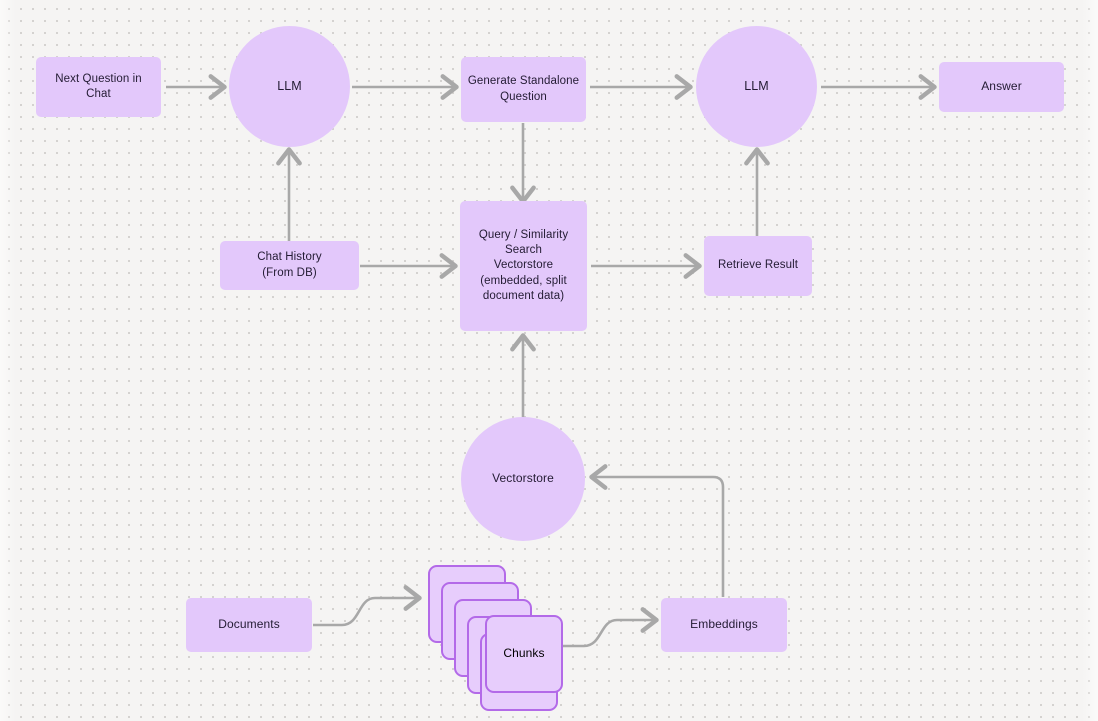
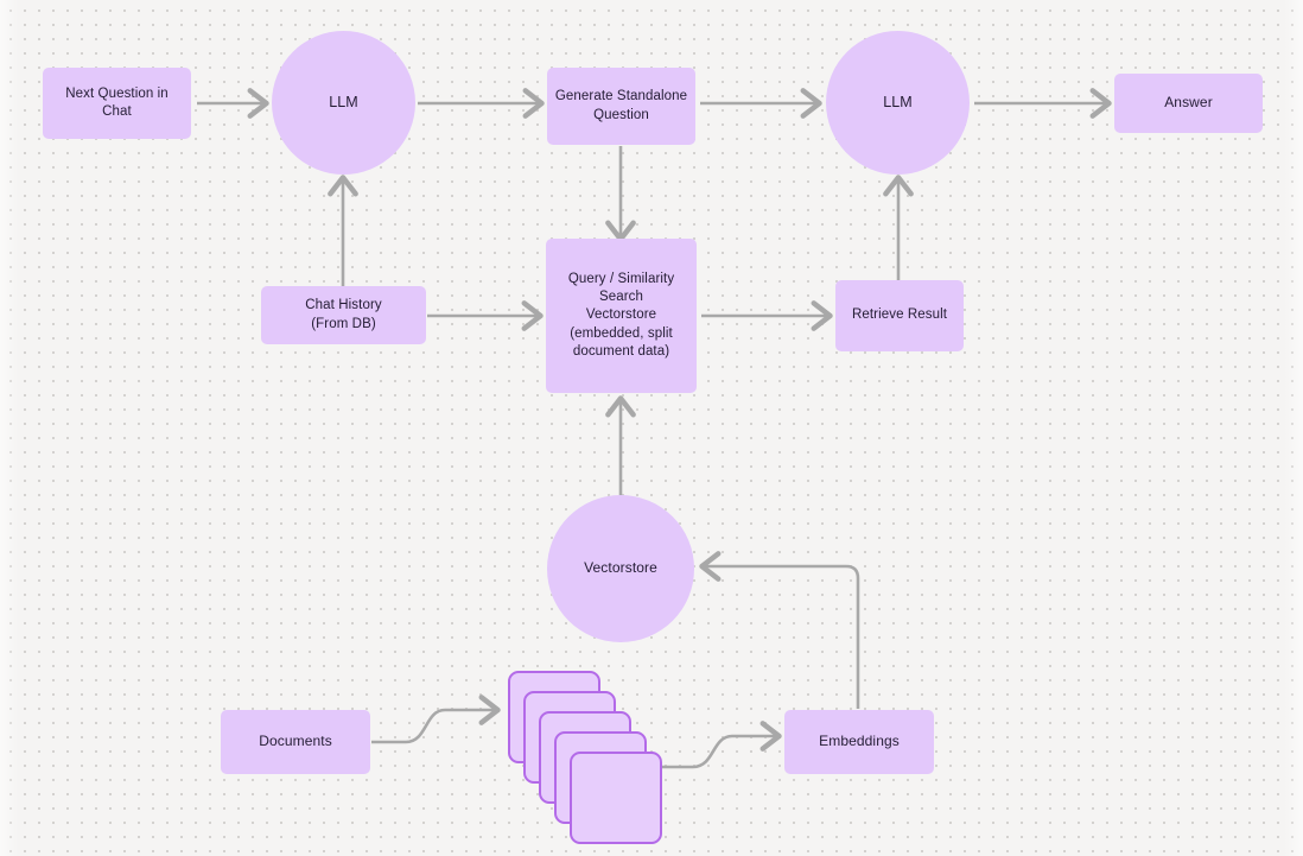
  Next Question in Chat
  LLM
  Generate Standalone Question
  LLM
  Answer
  Chat History
  (From DB)
  Query / Similarity
  Search
  Vectorstore
  (embedded, split
  document data)
  Retrieve Result
  Vectorstore
  Documents
- Chunks
  Embeddings
